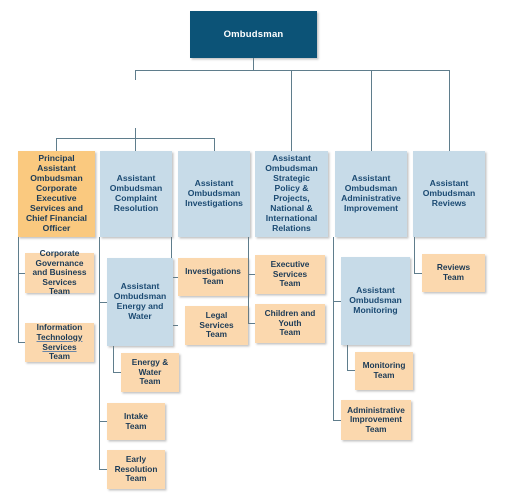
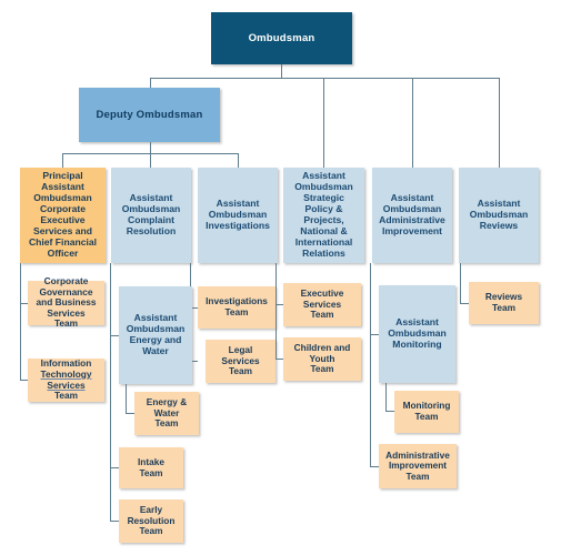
  Ombudsman
+ Deputy Ombudsman
  Principal
  Assistant
  Ombudsman
  Corporate
  Executive
  Services and
  Chief Financial
  Officer
  Assistant
  Ombudsman
  Complaint
  Resolution
  Assistant
  Ombudsman
  Investigations
  Assistant
  Ombudsman
  Strategic
  Policy &
  Projects,
  National &
  International
  Relations
  Assistant
  Ombudsman
  Administrative
  Improvement
  Assistant
  Ombudsman
  Reviews
  Corporate
  Governance
  and Business
  Services
  Team
  Information
  Technology
  Services
  Team
  Assistant
  Ombudsman
  Energy and
  Water
  Energy &
  Water
  Team
  Intake
  Team
  Early
  Resolution
  Team
  Investigations
  Team
  Legal
  Services
  Team
  Executive
  Services
  Team
  Children and
  Youth
  Team
  Assistant
  Ombudsman
  Monitoring
  Monitoring
  Team
  Administrative
  Improvement
  Team
  Reviews
  Team
